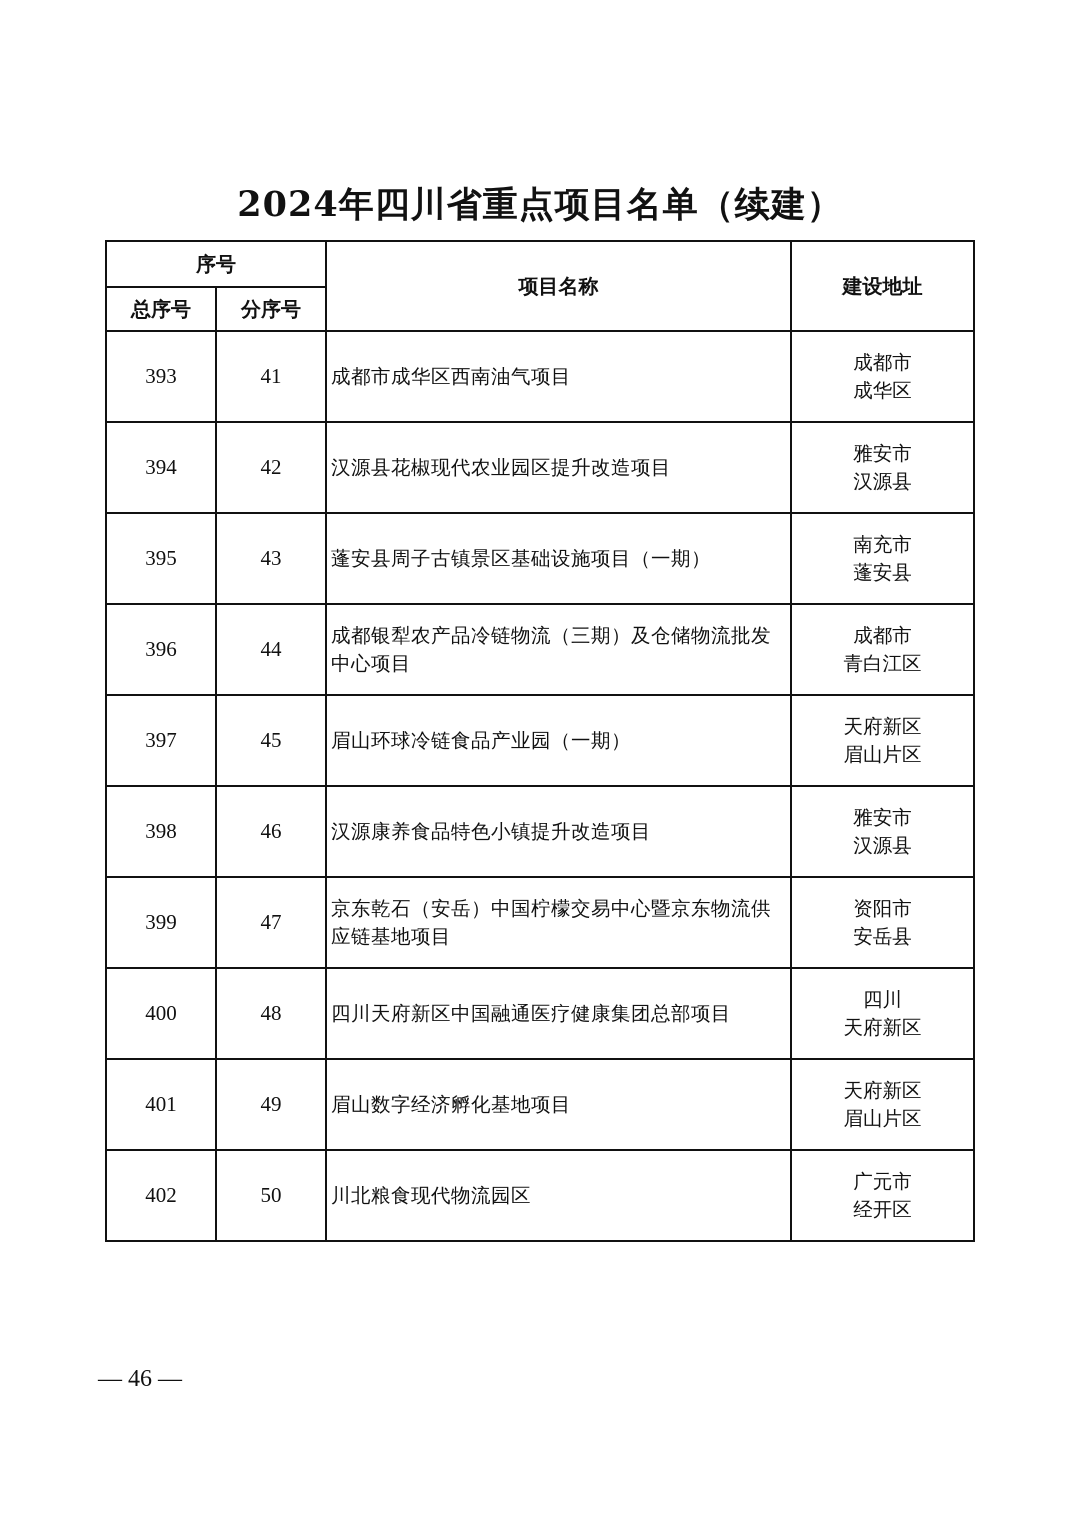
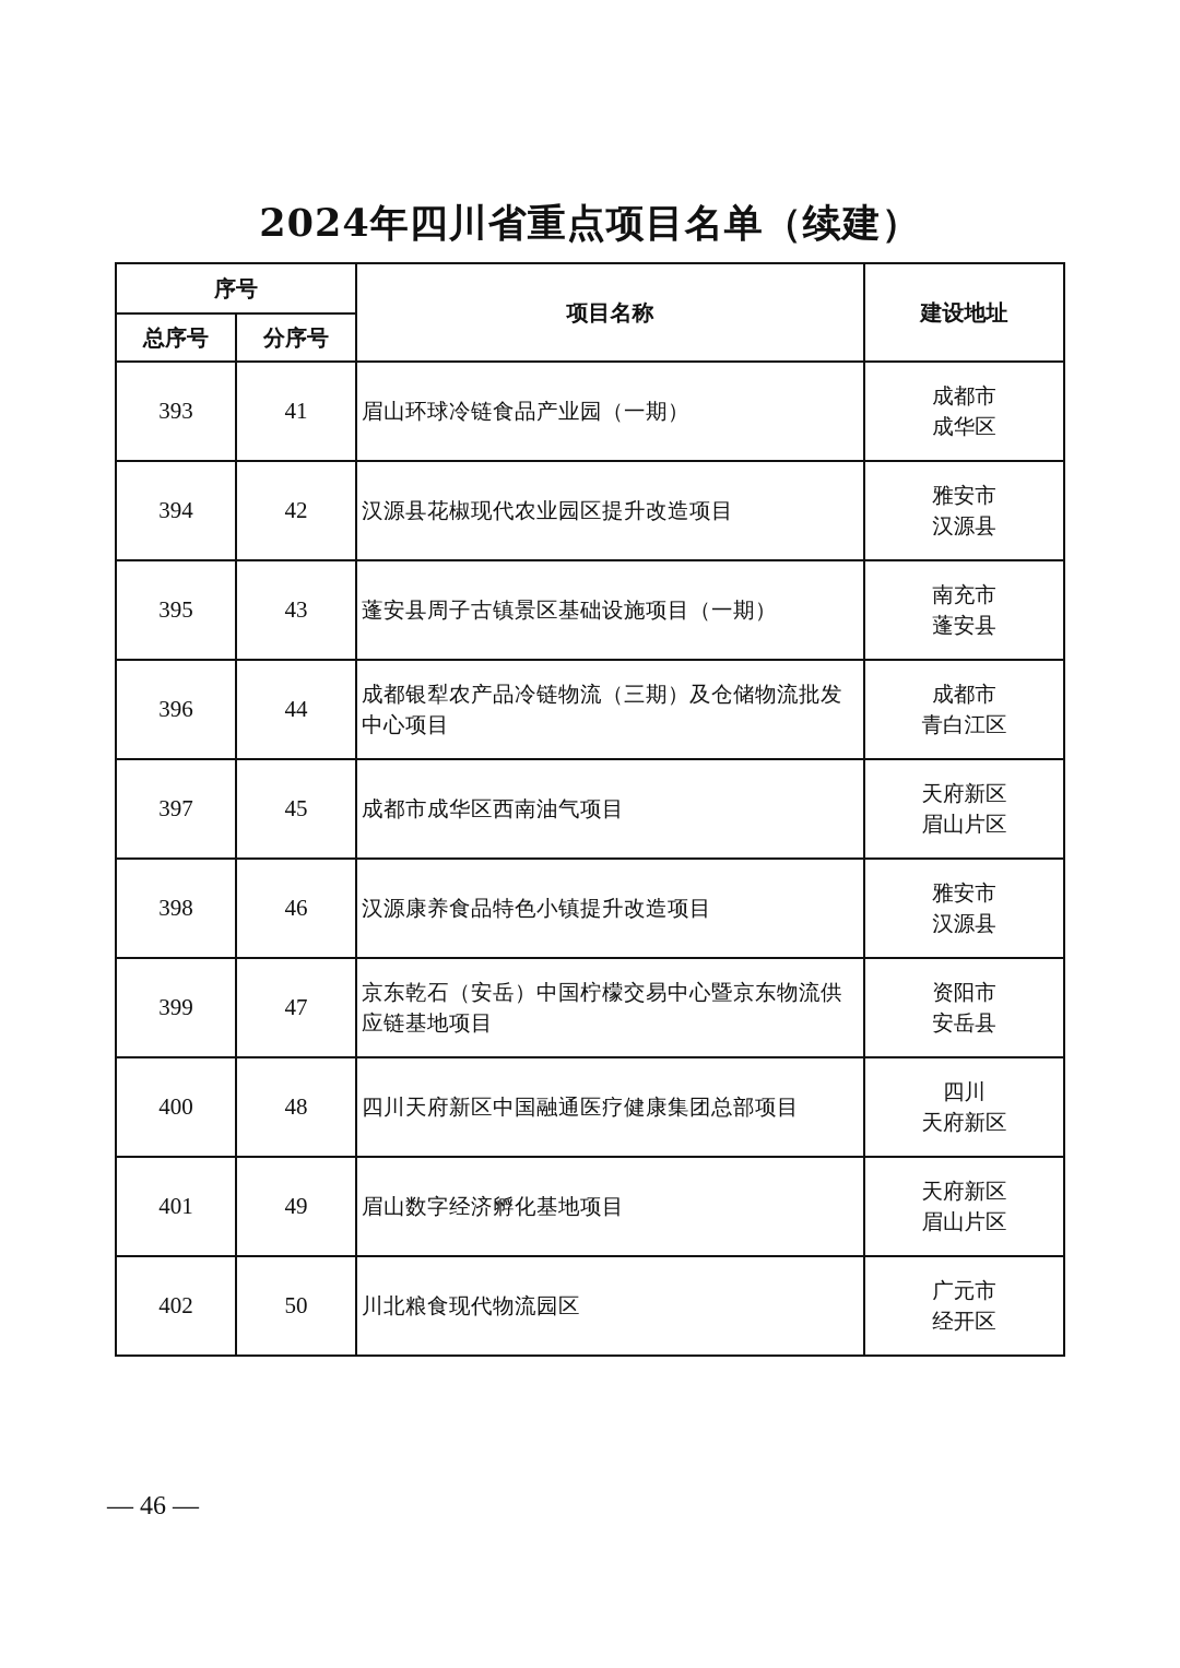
  2024年四川省重点项目名单（续建）
  序号	项目名称	建设地址
  总序号	分序号
- 393	41	成都市成华区西南油气项目	成都市成华区
+ 393	41	眉山环球冷链食品产业园（一期）	成都市成华区
  394	42	汉源县花椒现代农业园区提升改造项目	雅安市汉源县
  395	43	蓬安县周子古镇景区基础设施项目（一期）	南充市蓬安县
  396	44	成都银犁农产品冷链物流（三期）及仓储物流批发中心项目	成都市青白江区
- 397	45	眉山环球冷链食品产业园（一期）	天府新区眉山片区
+ 397	45	成都市成华区西南油气项目	天府新区眉山片区
  398	46	汉源康养食品特色小镇提升改造项目	雅安市汉源县
  399	47	京东乾石（安岳）中国柠檬交易中心暨京东物流供应链基地项目	资阳市安岳县
  400	48	四川天府新区中国融通医疗健康集团总部项目	四川天府新区
  401	49	眉山数字经济孵化基地项目	天府新区眉山片区
  402	50	川北粮食现代物流园区	广元市经开区
  — 46 —
